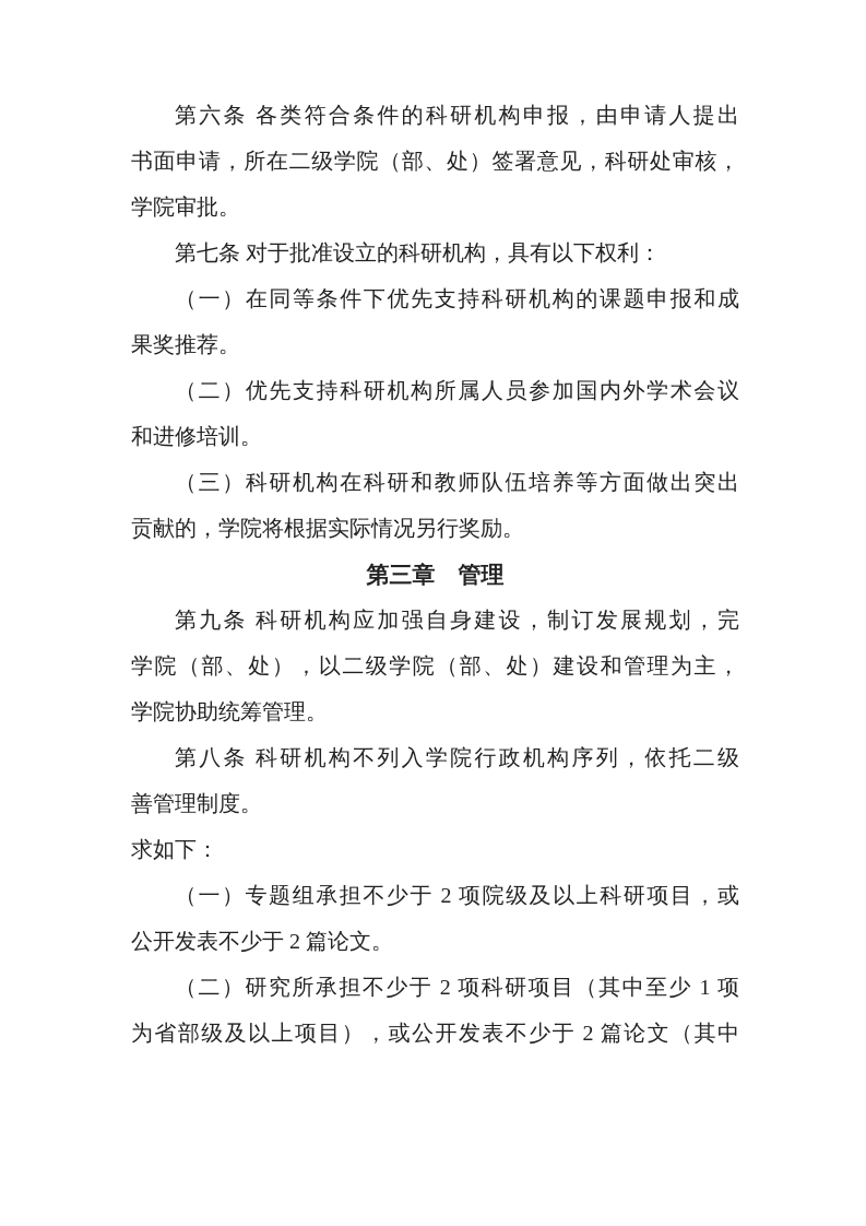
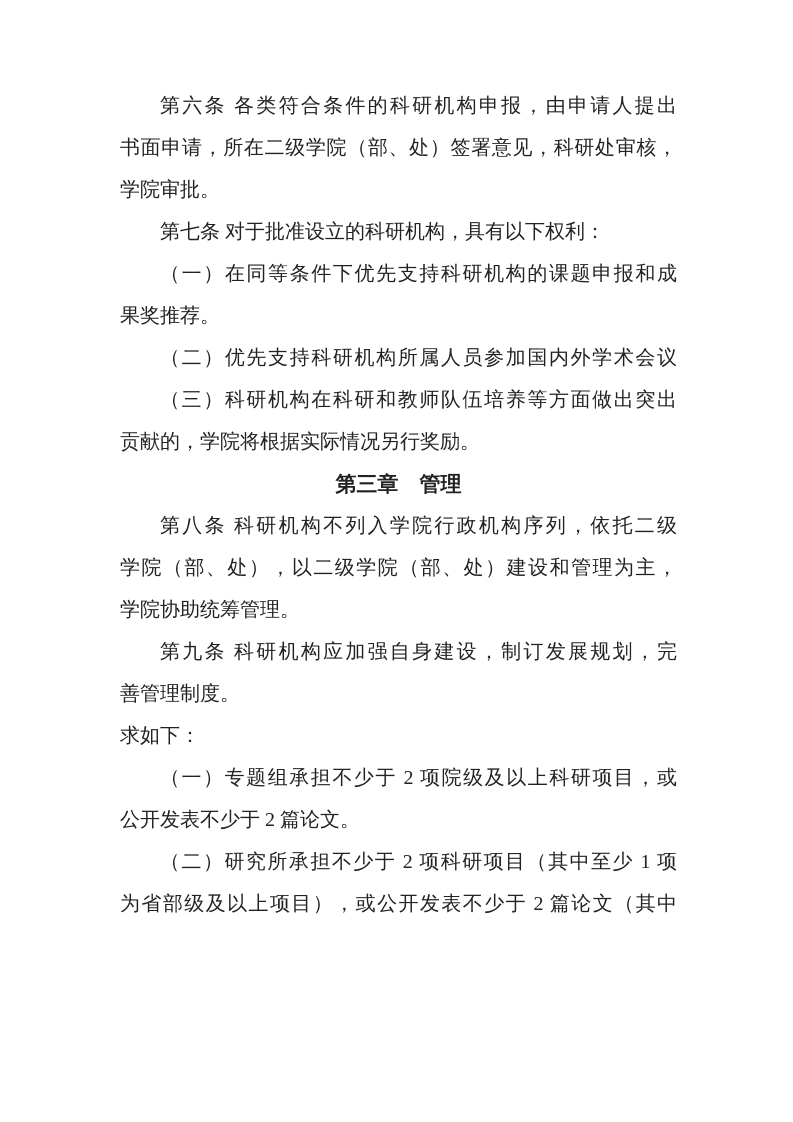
  第六条 各类符合条件的科研机构申报，由申请人提出
  书面申请，所在二级学院（部、处）签署意见，科研处审核，
  学院审批。
  第七条 对于批准设立的科研机构，具有以下权利：
  （一）在同等条件下优先支持科研机构的课题申报和成
  果奖推荐。
  （二）优先支持科研机构所属人员参加国内外学术会议
- 和进修培训。
  （三）科研机构在科研和教师队伍培养等方面做出突出
  贡献的，学院将根据实际情况另行奖励。
  第三章 管理
- 第九条 科研机构应加强自身建设，制订发展规划，完
+ 第八条 科研机构不列入学院行政机构序列，依托二级
  学院（部、处），以二级学院（部、处）建设和管理为主，
  学院协助统筹管理。
- 第八条 科研机构不列入学院行政机构序列，依托二级
+ 第九条 科研机构应加强自身建设，制订发展规划，完
  善管理制度。
  求如下：
  （一）专题组承担不少于 2 项院级及以上科研项目，或
  公开发表不少于 2 篇论文。
  （二）研究所承担不少于 2 项科研项目（其中至少 1 项
  为省部级及以上项目），或公开发表不少于 2 篇论文（其中
